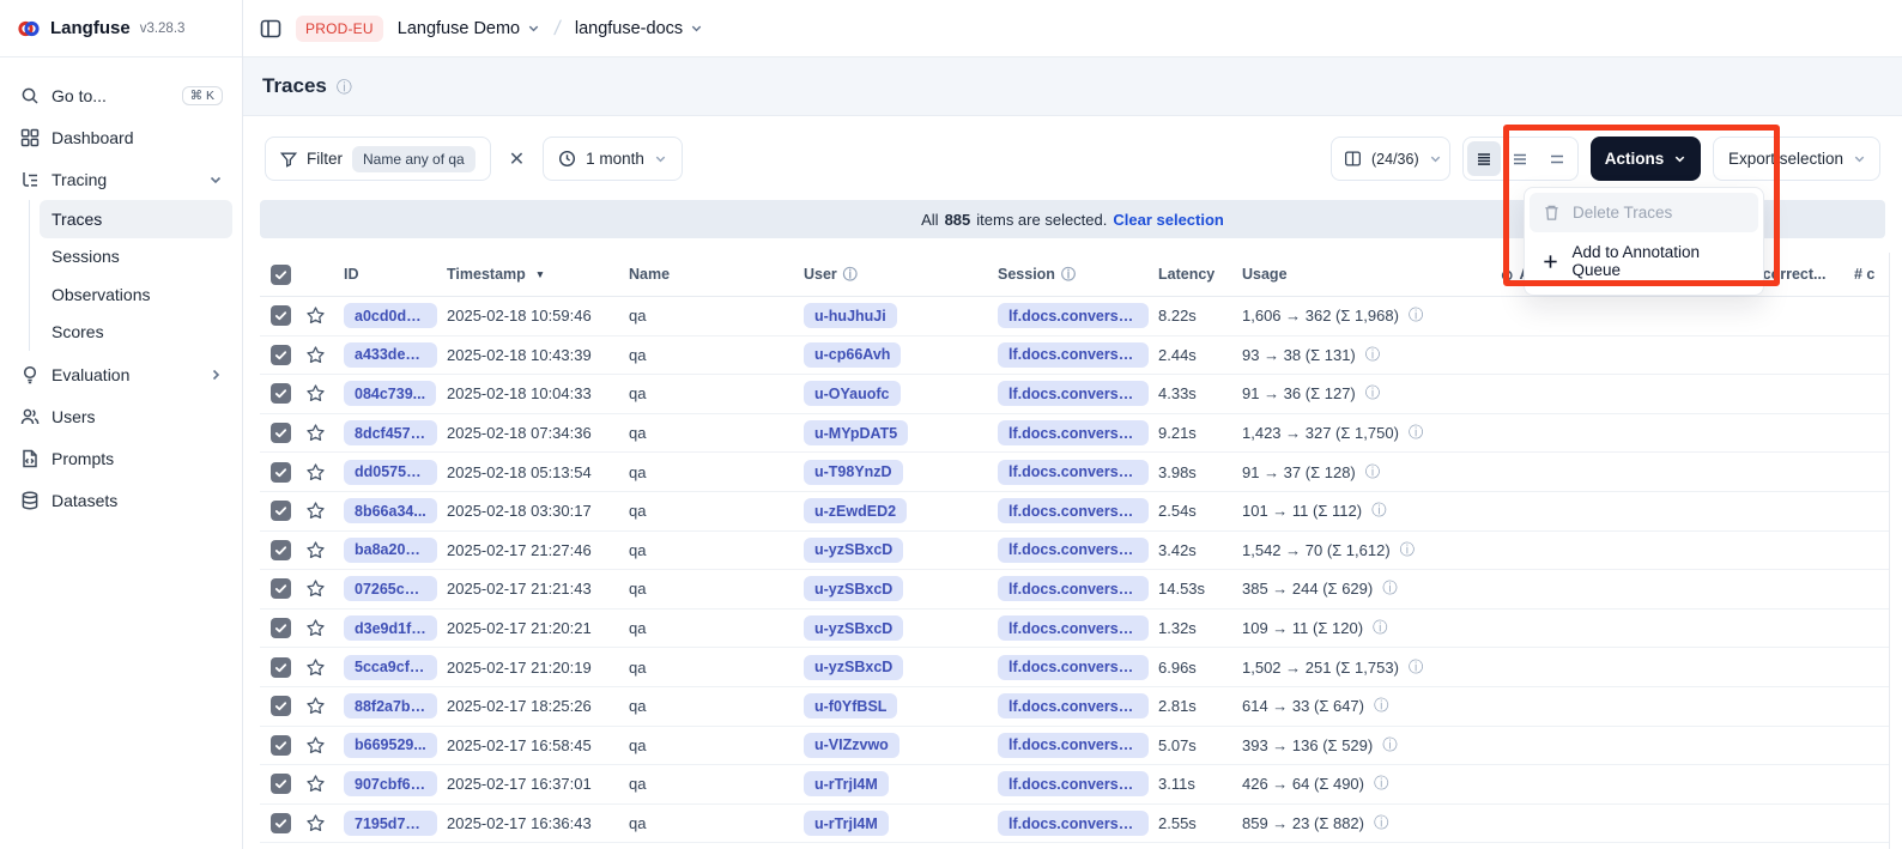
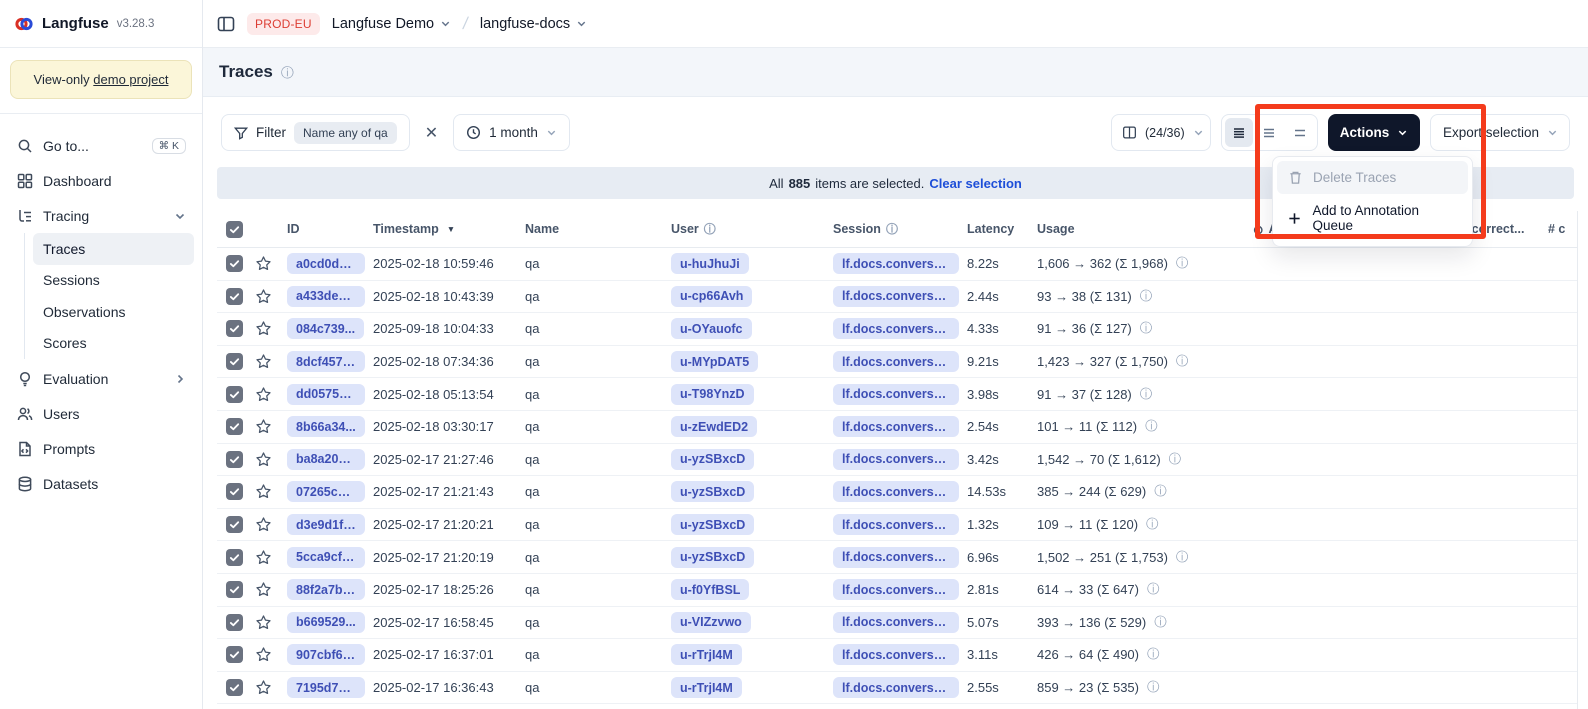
  Langfuse
  v3.28.3
+ View-only demo project
  Go to...
  ⌘ K
  Dashboard
  Tracing
  Traces
  Sessions
  Observations
  Scores
  Evaluation
  Users
  Prompts
  Datasets
  PROD-EU
  Langfuse Demo
  langfuse-docs
  Traces
  ⓘ
  Filter
  Name any of qa
  ✕
  1 month
  (24/36)
  Actions
  Export selection
  All
  885
  items are selected.
  Clear selection
  ID
  Timestamp
  ▼
  Name
  User
  ⓘ
  Session
  ⓘ
  Latency
  Usage
  ⊙
  # c
  a0cd0d9...
  2025-02-18 10:59:46
  qa
  u-huJhuJi
  lf.docs.conversatio
  8.22s
  1,606 → 362 (Σ 1,968)
  ⓘ
  a433de51...
  2025-02-18 10:43:39
  qa
  u-cp66Avh
  lf.docs.conversatio
  2.44s
  93 → 38 (Σ 131)
  ⓘ
  084c739...
- 2025-02-18 10:04:33
+ 2025-09-18 10:04:33
  qa
  u-OYauofc
  lf.docs.conversatio
  4.33s
  91 → 36 (Σ 127)
  ⓘ
  8dcf4574...
  2025-02-18 07:34:36
  qa
  u-MYpDAT5
  lf.docs.conversatio
  9.21s
  1,423 → 327 (Σ 1,750)
  ⓘ
  dd05753...
  2025-02-18 05:13:54
  qa
  u-T98YnzD
  lf.docs.conversatio
  3.98s
  91 → 37 (Σ 128)
  ⓘ
  8b66a34...
  2025-02-18 03:30:17
  qa
  u-zEwdED2
  lf.docs.conversatio
  2.54s
  101 → 11 (Σ 112)
  ⓘ
  ba8a208f...
  2025-02-17 21:27:46
  qa
  u-yzSBxcD
  lf.docs.conversatio
  3.42s
  1,542 → 70 (Σ 1,612)
  ⓘ
  07265c7a...
  2025-02-17 21:21:43
  qa
  u-yzSBxcD
  lf.docs.conversatio
  14.53s
  385 → 244 (Σ 629)
  ⓘ
  d3e9d1f2...
  2025-02-17 21:20:21
  qa
  u-yzSBxcD
  lf.docs.conversatio
  1.32s
  109 → 11 (Σ 120)
  ⓘ
  5cca9cf2...
  2025-02-17 21:20:19
  qa
  u-yzSBxcD
  lf.docs.conversatio
  6.96s
  1,502 → 251 (Σ 1,753)
  ⓘ
  88f2a7b0...
  2025-02-17 18:25:26
  qa
  u-f0YfBSL
  lf.docs.conversatio
  2.81s
  614 → 33 (Σ 647)
  ⓘ
  b669529...
  2025-02-17 16:58:45
  qa
  u-VIZzvwo
  lf.docs.conversatio
  5.07s
  393 → 136 (Σ 529)
  ⓘ
  907cbf6e...
  2025-02-17 16:37:01
  qa
  u-rTrjI4M
  lf.docs.conversatio
  3.11s
  426 → 64 (Σ 490)
  ⓘ
  7195d78e...
  2025-02-17 16:36:43
  qa
  u-rTrjI4M
  lf.docs.conversatio
  2.55s
- 859 → 23 (Σ 882)
+ 859 → 23 (Σ 535)
  ⓘ
  Delete Traces
  Add to Annotation Queue
